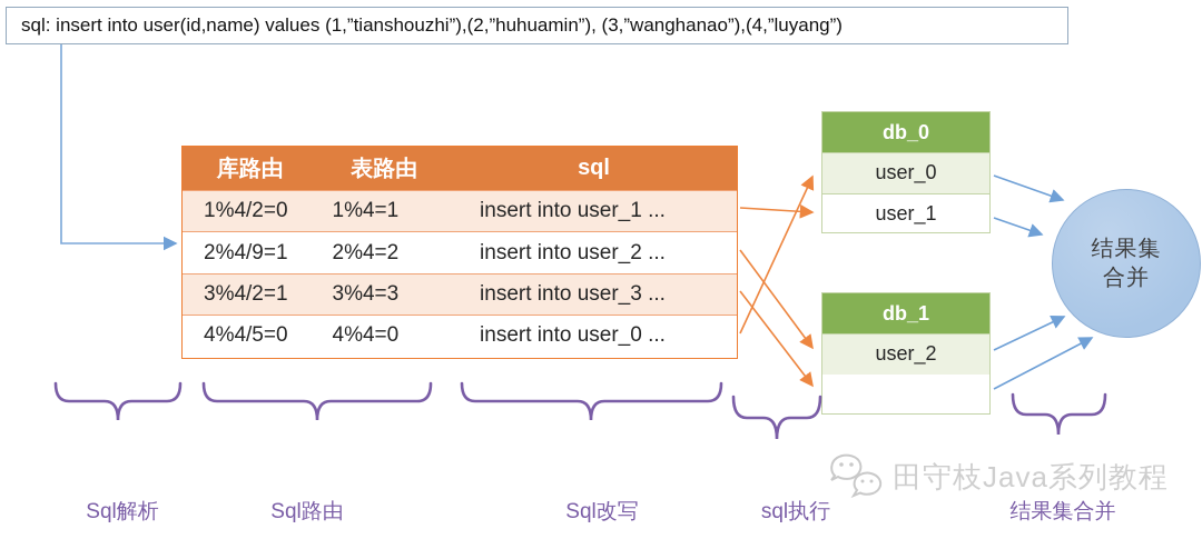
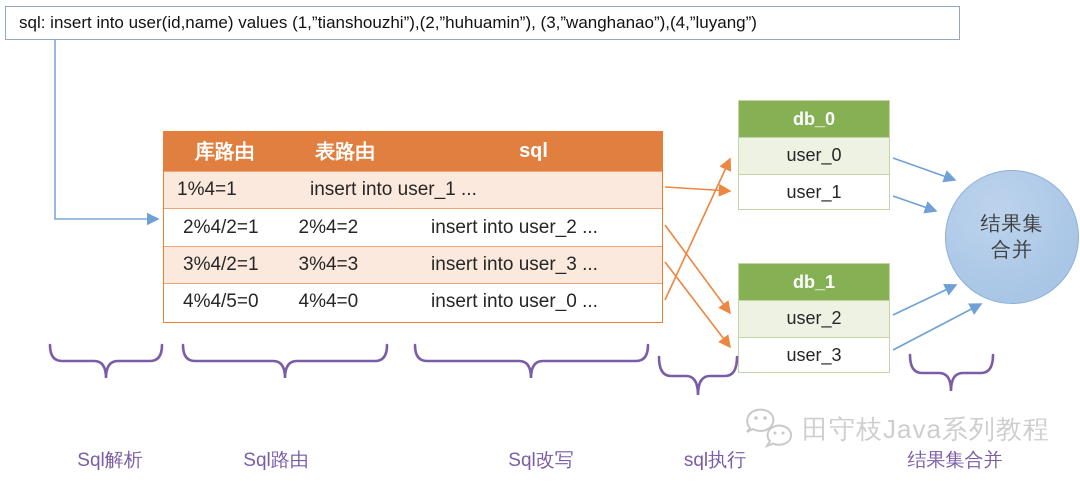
  sql: insert into user(id,name) values (1,”tianshouzhi”),(2,”huhuamin”), (3,”wanghanao”),(4,”luyang”)
  库路由
  表路由
  sql
- 1%4/2=0
  1%4=1
  insert into user_1 ...
- 2%4/9=1
+ 2%4/2=1
  2%4=2
  insert into user_2 ...
  3%4/2=1
  3%4=3
  insert into user_3 ...
  4%4/5=0
  4%4=0
  insert into user_0 ...
  db_0
  user_0
  user_1
  db_1
  user_2
+ user_3
  结果集
  合并
  Sql解析
  Sql路由
  Sql改写
  sql执行
  结果集合并
  田守枝Java系列教程
